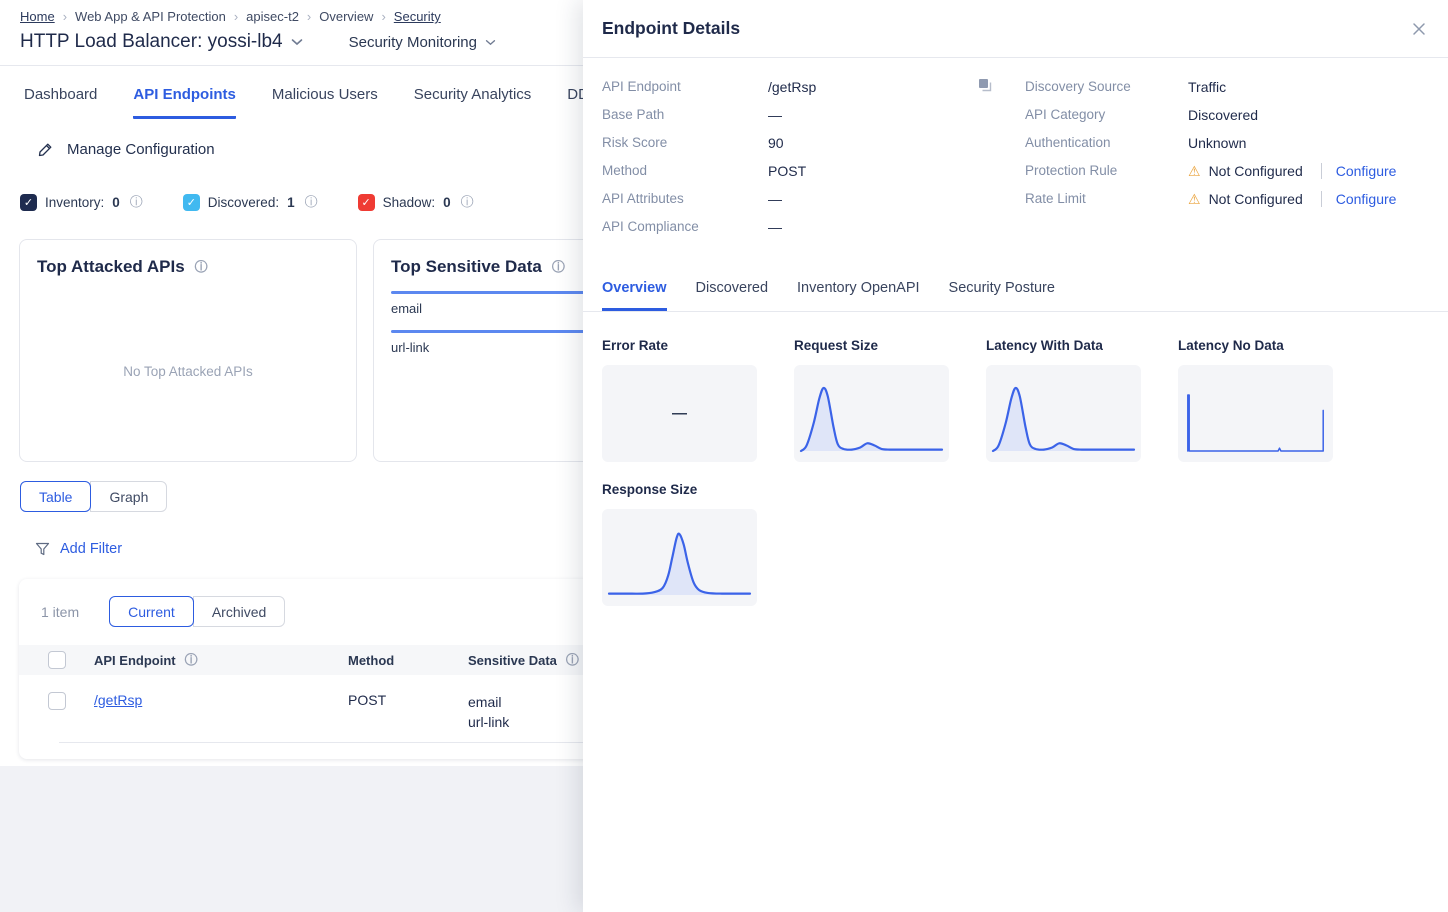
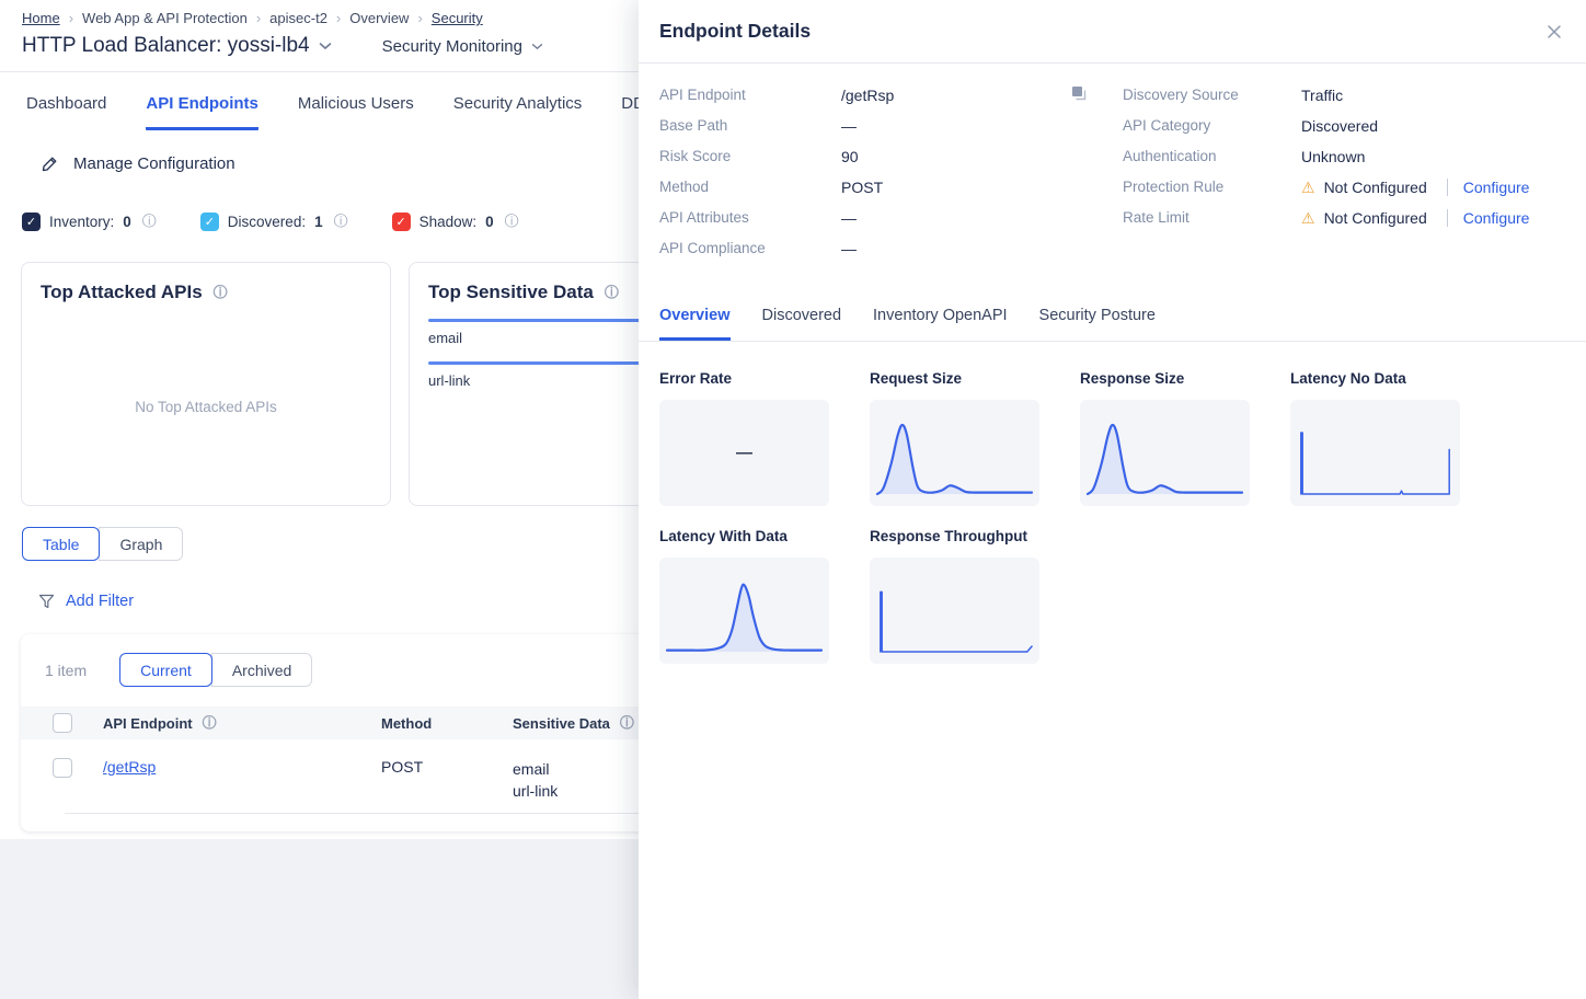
  Home
  ›
  Web App & API Protection
  ›
  apisec-t2
  ›
  Overview
  ›
  Security
  HTTP Load Balancer: yossi-lb4
  Security Monitoring
  Dashboard
  API Endpoints
  Malicious Users
  Security Analytics
  Manage Configuration
  ✓
  Inventory:
  0
  ⓘ
  ✓
  Discovered:
  1
  ⓘ
  ✓
  Shadow:
  0
  ⓘ
  Top Attacked APIs
  ⓘ
  No Top Attacked APIs
  Top Sensitive Data
  ⓘ
  email
  url-link
  Table
  Graph
  Add Filter
  1 item
  Current
  Archived
  API Endpoint
  ⓘ
  Method
  Sensitive Data
  ⓘ
  /getRsp
  POST
  email
  url-link
  Endpoint Details
  API Endpoint
  /getRsp
  Base Path
  —
  Risk Score
  90
  Method
  POST
  API Attributes
  —
  API Compliance
  —
  Discovery Source
  Traffic
  API Category
  Discovered
  Authentication
  Unknown
  Protection Rule
  ⚠
  Not Configured
  Configure
  Rate Limit
  ⚠
  Not Configured
  Configure
  Overview
  Discovered
  Inventory OpenAPI
  Security Posture
  Error Rate
  —
  Request Size
- Latency With Data
+ Response Size
  Latency No Data
- Response Size
+ Latency With Data
+ Response Throughput
